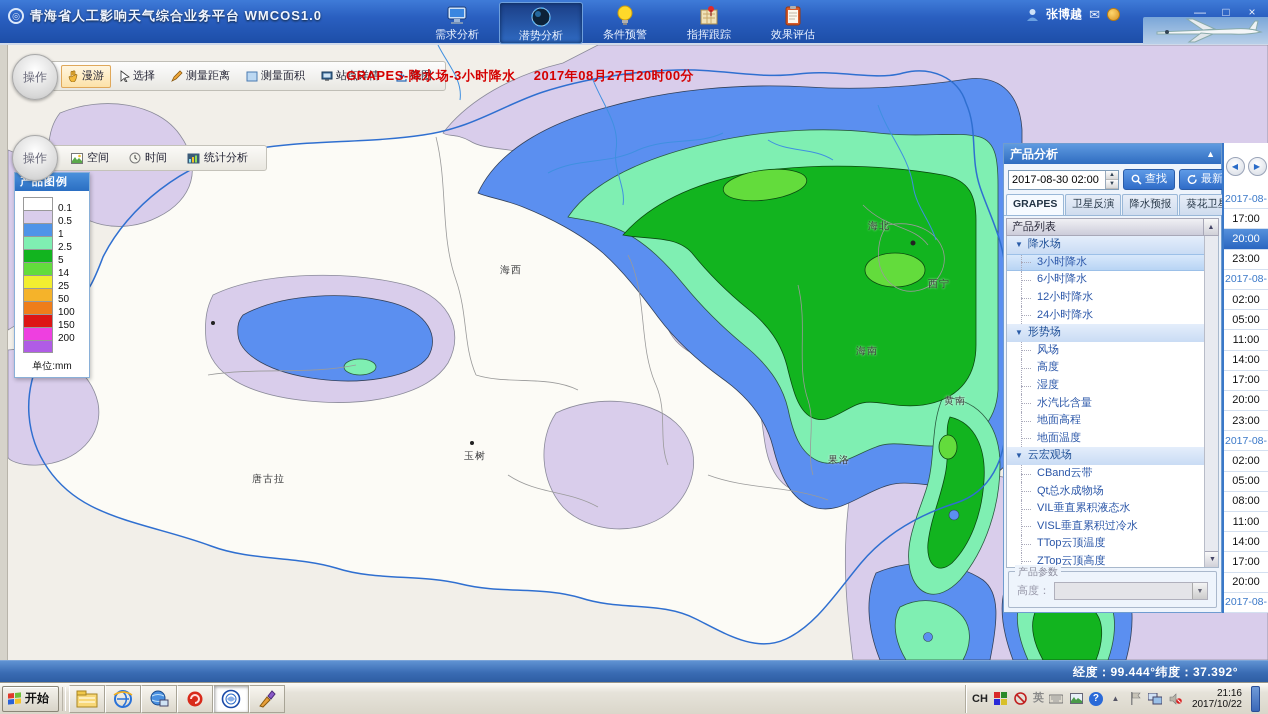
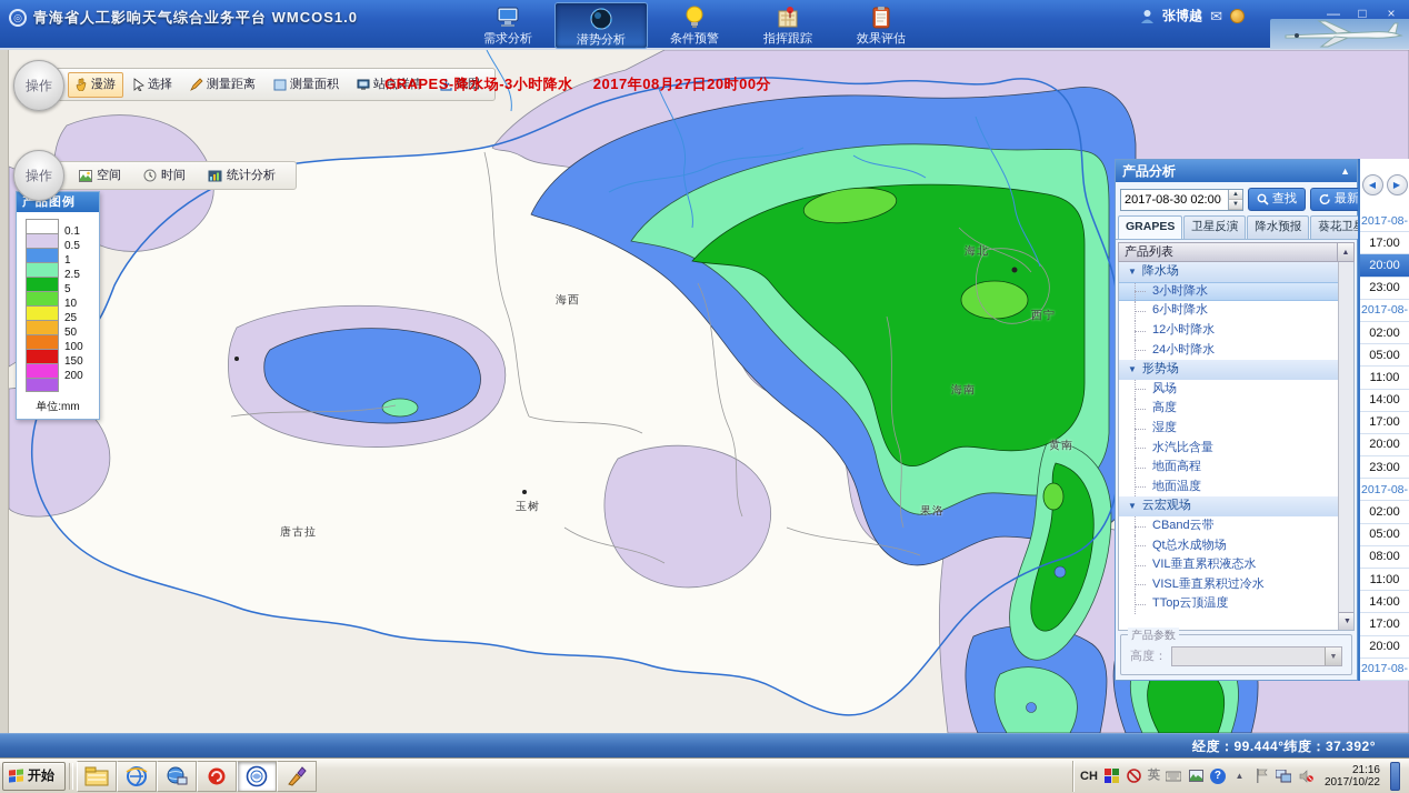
  ◎
  青海省人工影响天气综合业务平台 WMCOS1.0
  需求分析
  潜势分析
  条件预警
  指挥跟踪
  效果评估
  张博越
  ✉
  —
  □
  ×
  海西
  海北
  西宁
  海南
  黄南
  果洛
  玉树
  唐古拉
  操作
  漫游
  选择
  测量距离
  测量面积
  站点详情
  截图
  GRAPES-降水场-3小时降水 2017年08月27日20时00分
  操作
  空间
  时间
  统计分析
  产品图例
  0.1
  0.5
  1
  2.5
  5
- 14
+ 10
  25
  50
  100
  150
  200
  单位:mm
  产品分析
  ▲
  2017-08-30 02:00
  查找
  最新
  GRAPES
  卫星反演
  降水预报
  葵花卫
  产品列表
  ▼
  降水场
  3小时降水
  6小时降水
  12小时降水
  24小时降水
  ▼
  形势场
  风场
  高度
  湿度
  水汽比含量
  地面高程
  地面温度
  ▼
  云宏观场
  CBand云带
  Qt总水成物场
  VIL垂直累积液态水
  VISL垂直累积过冷水
  TTop云顶温度
- ZTop云顶高度
  产品参数
  高度：
  ◀
  ▶
  2017-08-
  17:00
  20:00
  23:00
  2017-08-
  02:00
  05:00
  11:00
  14:00
  17:00
  20:00
  23:00
  2017-08-
  02:00
  05:00
  08:00
  11:00
  14:00
  17:00
  20:00
  2017-08-
  经度：99.444°纬度：37.392°
  开始
  CH
  英
  ?
  ▲
  21:16
  2017/10/22
